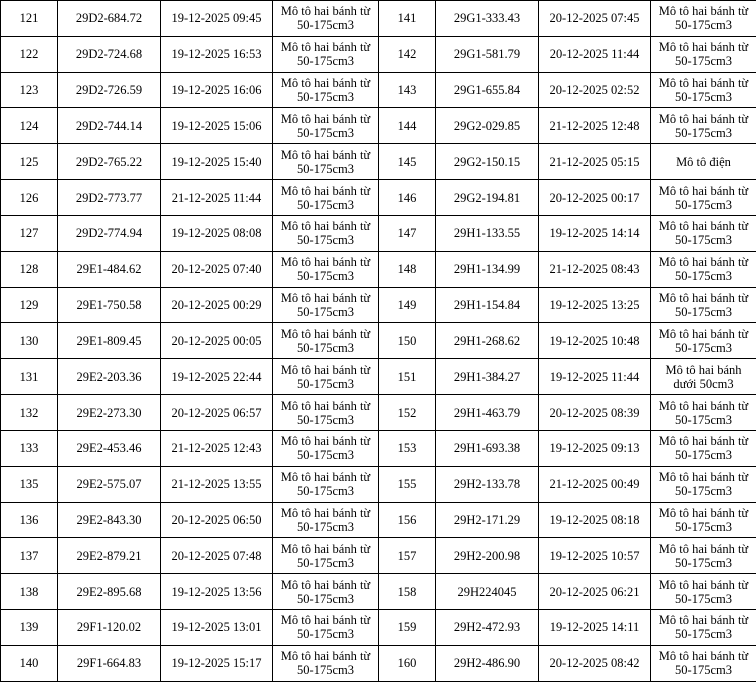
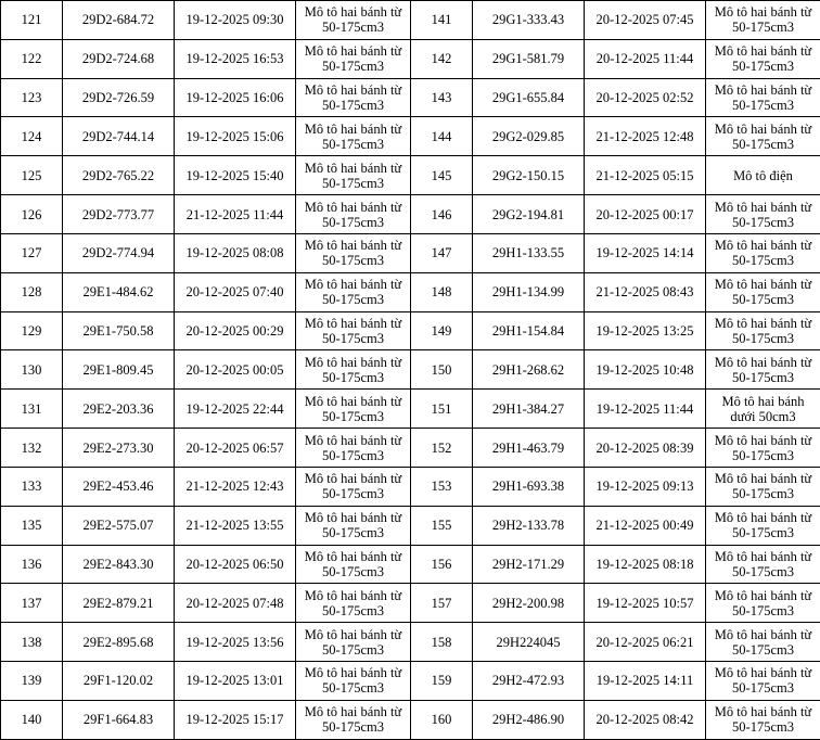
- 121	29D2-684.72	19-12-2025 09:45	Mô tô hai bánh từ 50-175cm3	141	29G1-333.43	20-12-2025 07:45	Mô tô hai bánh từ 50-175cm3
+ 121	29D2-684.72	19-12-2025 09:30	Mô tô hai bánh từ 50-175cm3	141	29G1-333.43	20-12-2025 07:45	Mô tô hai bánh từ 50-175cm3
  122	29D2-724.68	19-12-2025 16:53	Mô tô hai bánh từ 50-175cm3	142	29G1-581.79	20-12-2025 11:44	Mô tô hai bánh từ 50-175cm3
  123	29D2-726.59	19-12-2025 16:06	Mô tô hai bánh từ 50-175cm3	143	29G1-655.84	20-12-2025 02:52	Mô tô hai bánh từ 50-175cm3
  124	29D2-744.14	19-12-2025 15:06	Mô tô hai bánh từ 50-175cm3	144	29G2-029.85	21-12-2025 12:48	Mô tô hai bánh từ 50-175cm3
  125	29D2-765.22	19-12-2025 15:40	Mô tô hai bánh từ 50-175cm3	145	29G2-150.15	21-12-2025 05:15	Mô tô điện
  126	29D2-773.77	21-12-2025 11:44	Mô tô hai bánh từ 50-175cm3	146	29G2-194.81	20-12-2025 00:17	Mô tô hai bánh từ 50-175cm3
  127	29D2-774.94	19-12-2025 08:08	Mô tô hai bánh từ 50-175cm3	147	29H1-133.55	19-12-2025 14:14	Mô tô hai bánh từ 50-175cm3
  128	29E1-484.62	20-12-2025 07:40	Mô tô hai bánh từ 50-175cm3	148	29H1-134.99	21-12-2025 08:43	Mô tô hai bánh từ 50-175cm3
  129	29E1-750.58	20-12-2025 00:29	Mô tô hai bánh từ 50-175cm3	149	29H1-154.84	19-12-2025 13:25	Mô tô hai bánh từ 50-175cm3
  130	29E1-809.45	20-12-2025 00:05	Mô tô hai bánh từ 50-175cm3	150	29H1-268.62	19-12-2025 10:48	Mô tô hai bánh từ 50-175cm3
  131	29E2-203.36	19-12-2025 22:44	Mô tô hai bánh từ 50-175cm3	151	29H1-384.27	19-12-2025 11:44	Mô tô hai bánh dưới 50cm3
  132	29E2-273.30	20-12-2025 06:57	Mô tô hai bánh từ 50-175cm3	152	29H1-463.79	20-12-2025 08:39	Mô tô hai bánh từ 50-175cm3
  133	29E2-453.46	21-12-2025 12:43	Mô tô hai bánh từ 50-175cm3	153	29H1-693.38	19-12-2025 09:13	Mô tô hai bánh từ 50-175cm3
  135	29E2-575.07	21-12-2025 13:55	Mô tô hai bánh từ 50-175cm3	155	29H2-133.78	21-12-2025 00:49	Mô tô hai bánh từ 50-175cm3
  136	29E2-843.30	20-12-2025 06:50	Mô tô hai bánh từ 50-175cm3	156	29H2-171.29	19-12-2025 08:18	Mô tô hai bánh từ 50-175cm3
  137	29E2-879.21	20-12-2025 07:48	Mô tô hai bánh từ 50-175cm3	157	29H2-200.98	19-12-2025 10:57	Mô tô hai bánh từ 50-175cm3
  138	29E2-895.68	19-12-2025 13:56	Mô tô hai bánh từ 50-175cm3	158	29H224045	20-12-2025 06:21	Mô tô hai bánh từ 50-175cm3
  139	29F1-120.02	19-12-2025 13:01	Mô tô hai bánh từ 50-175cm3	159	29H2-472.93	19-12-2025 14:11	Mô tô hai bánh từ 50-175cm3
  140	29F1-664.83	19-12-2025 15:17	Mô tô hai bánh từ 50-175cm3	160	29H2-486.90	20-12-2025 08:42	Mô tô hai bánh từ 50-175cm3
